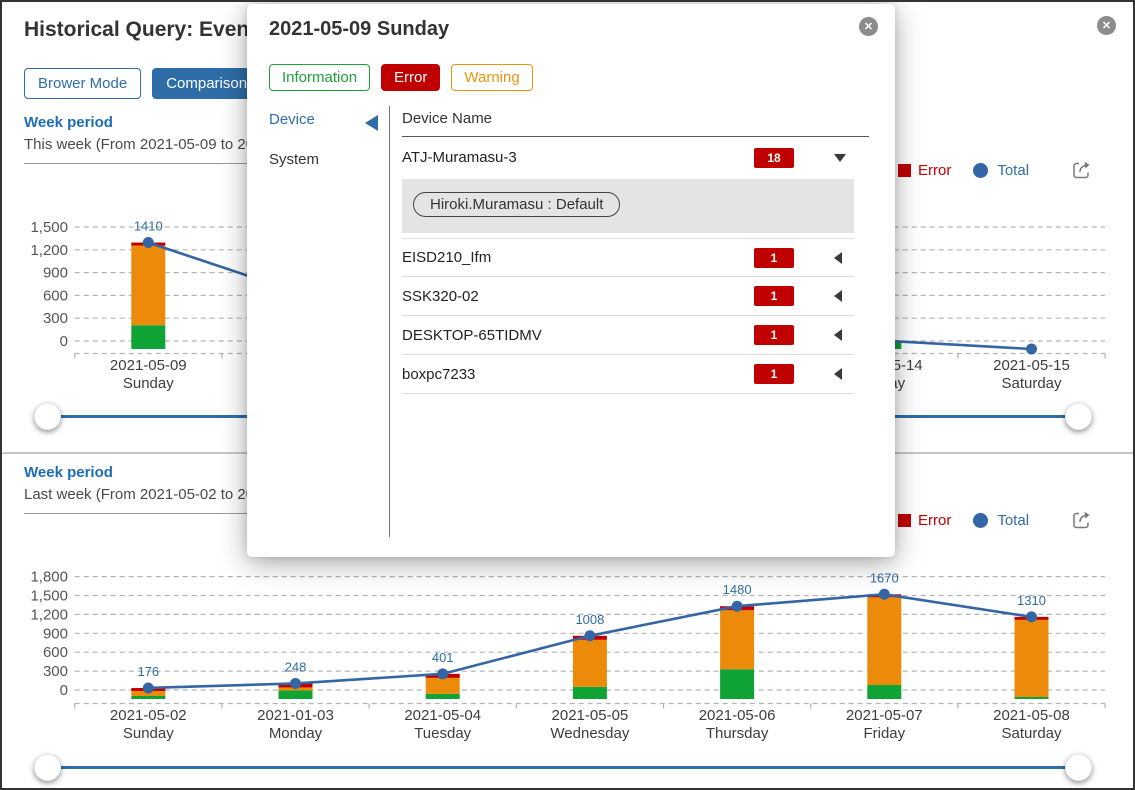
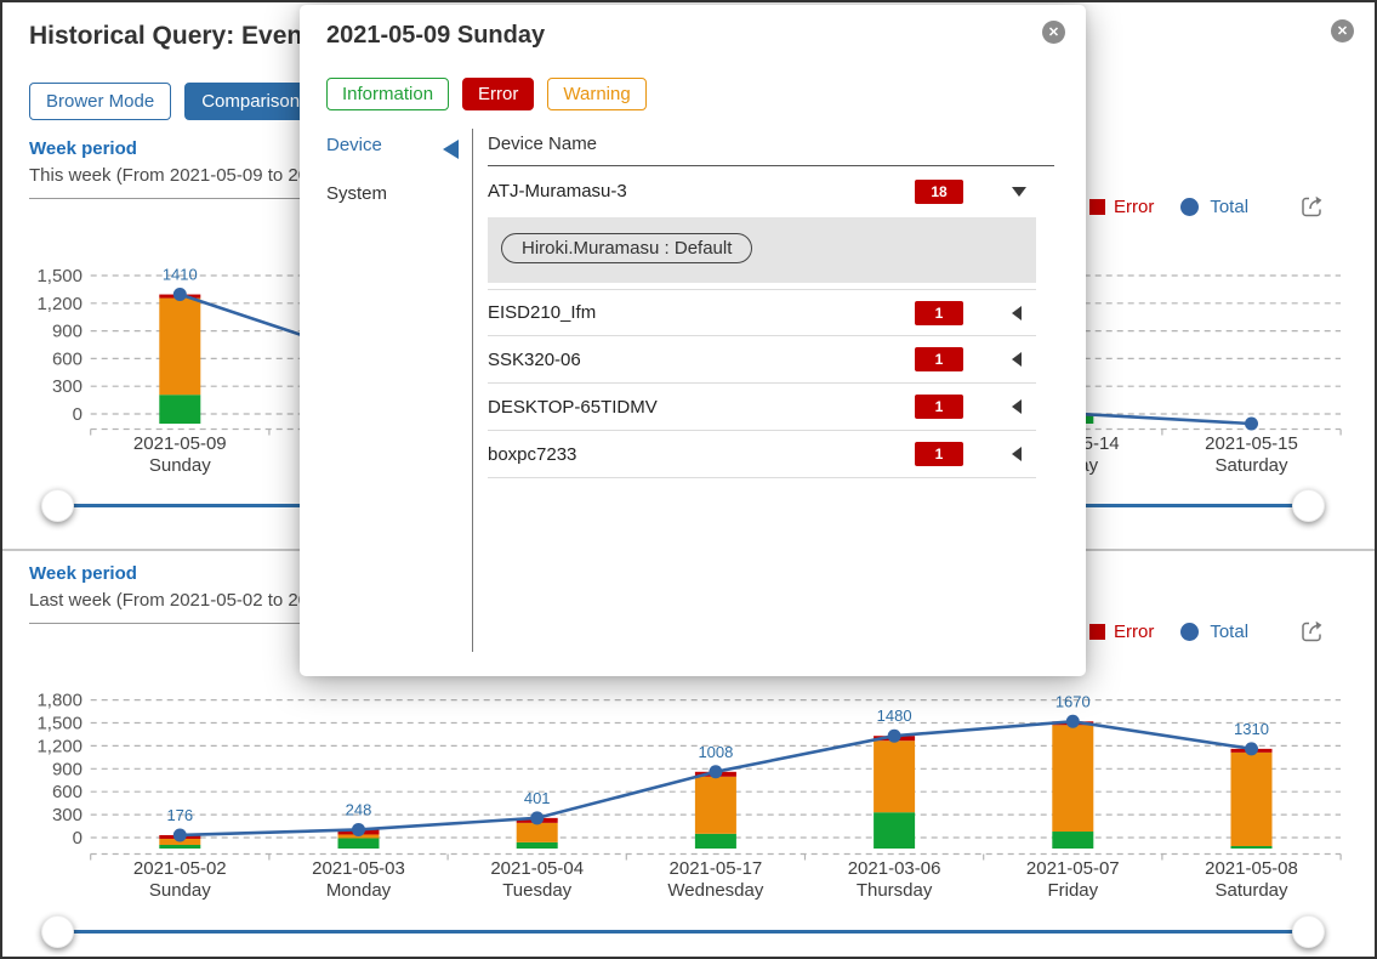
  1,500
  1,200
  900
  600
  300
  0
  1410
  2021-05-09
  Sunday
  2021-05-15
  Saturday
  1,800
  1,500
  1,200
  900
  600
  300
  0
  176
  248
  401
  1008
  1480
  1670
  1310
  2021-05-02
  Sunday
- 2021-01-03
+ 2021-05-03
  Monday
  2021-05-04
  Tuesday
- 2021-05-05
+ 2021-05-17
  Wednesday
- 2021-05-06
+ 2021-03-06
  Thursday
  2021-05-07
  Friday
  2021-05-08
  Saturday
  Historical Query: Even
  ✕
  Brower Mode
  Comparison
  Week period
  This week (From 2021-05-09 to 2
  Error
  Total
  Week period
  Last week (From 2021-05-02 to 2
  Error
  Total
  2021-05-09 Sunday
  ✕
  Information
  Error
  Warning
  Device
  System
  Device Name
  ATJ-Muramasu-3
  18
  Hiroki.Muramasu : Default
  EISD210_Ifm
  1
- SSK320-02
+ SSK320-06
  1
  DESKTOP-65TIDMV
  1
  boxpc7233
  1
